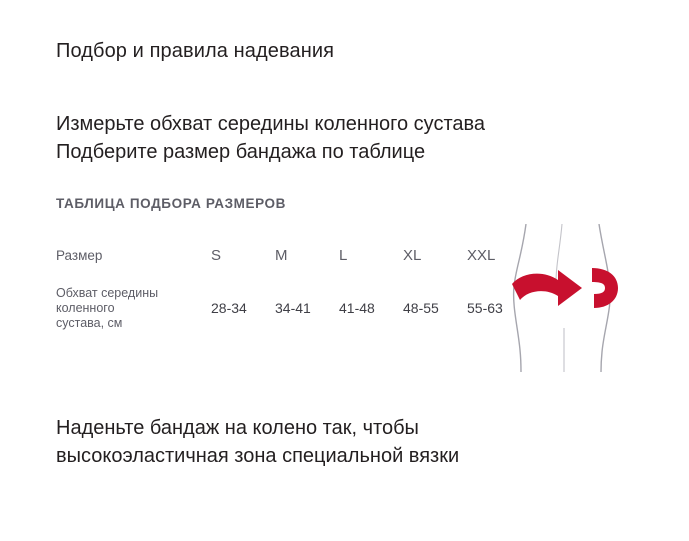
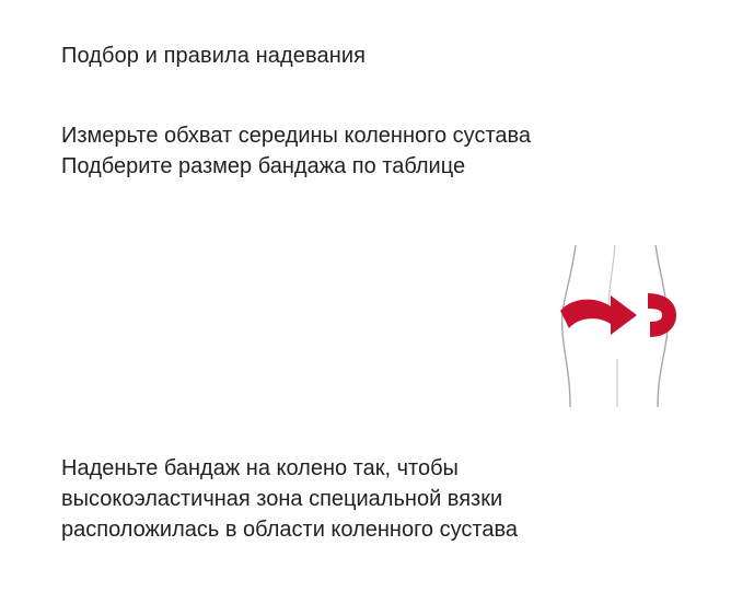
  Подбор и правила надевания
  Измерьте обхват середины коленного сустава
  Подберите размер бандажа по таблице
- ТАБЛИЦА ПОДБОРА РАЗМЕРОВ
- Размер	S	M	L	XL	XXL
- Обхват середины коленного сустава, см	28-34	34-41	41-48	48-55	55-63
  Наденьте бандаж на колено так, чтобы
  высокоэластичная зона специальной вязки
+ расположилась в области коленного сустава
